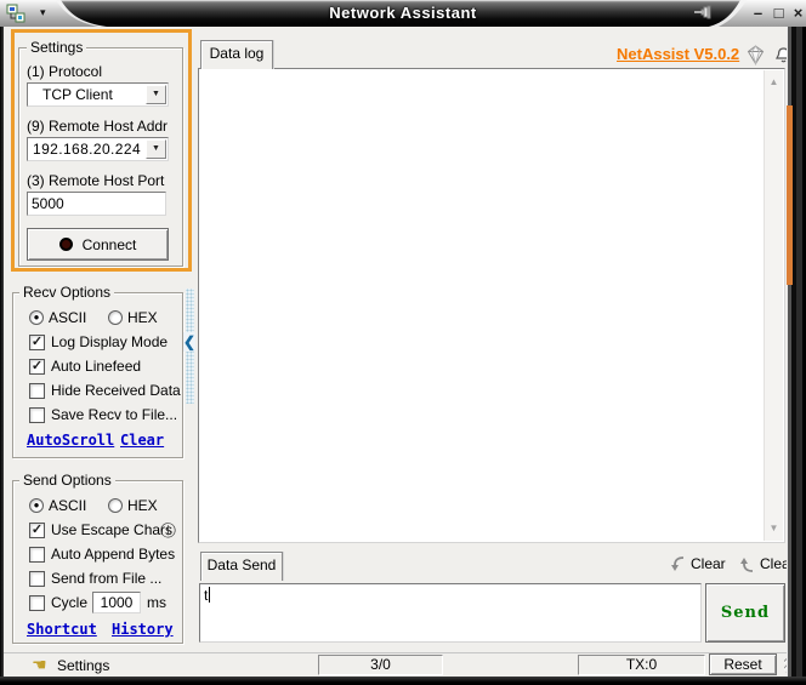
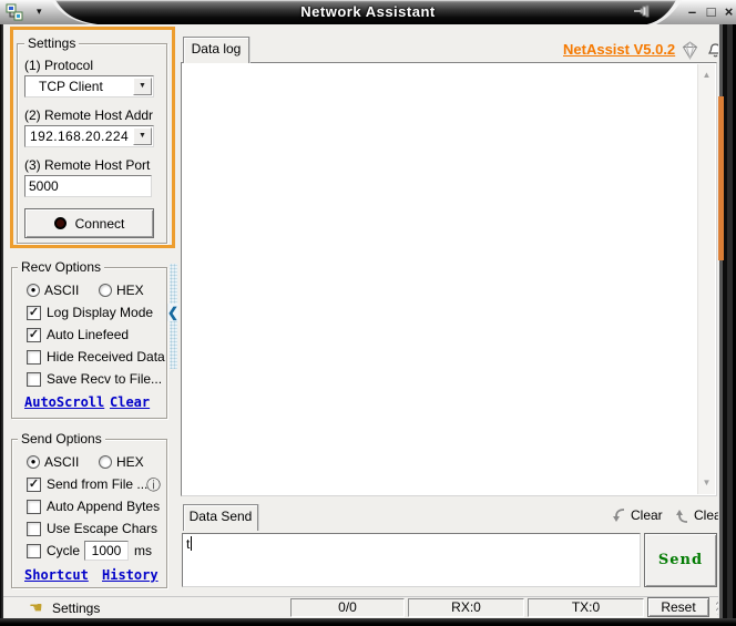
  Network Assistant
  ▾
  –
  □
  ×
  Settings
  (1) Protocol
  TCP Client
- (9) Remote Host Addr
+ (2) Remote Host Addr
  192.168.20.224
  (3) Remote Host Port
  5000
  Connect
  Recv Options
  ●
  ASCII
  HEX
  ✓
  Log Display Mode
  ✓
  Auto Linefeed
  Hide Received Data
  Save Recv to File...
  AutoScroll
  Clear
  Send Options
  ●
  ASCII
  HEX
  ✓
- Use Escape Chars
+ Send from File ...
  ⓘ
  Auto Append Bytes
- Send from File ...
+ Use Escape Chars
  Cycle
  1000
  ms
  Shortcut
  History
  ❮
  Data log
  NetAssist V5.0.2
  ▲
  ▼
  Data Send
  Clear
  t
  Send
  Settings
- 3/0
+ 0/0
+ RX:0
  TX:0
  Reset
